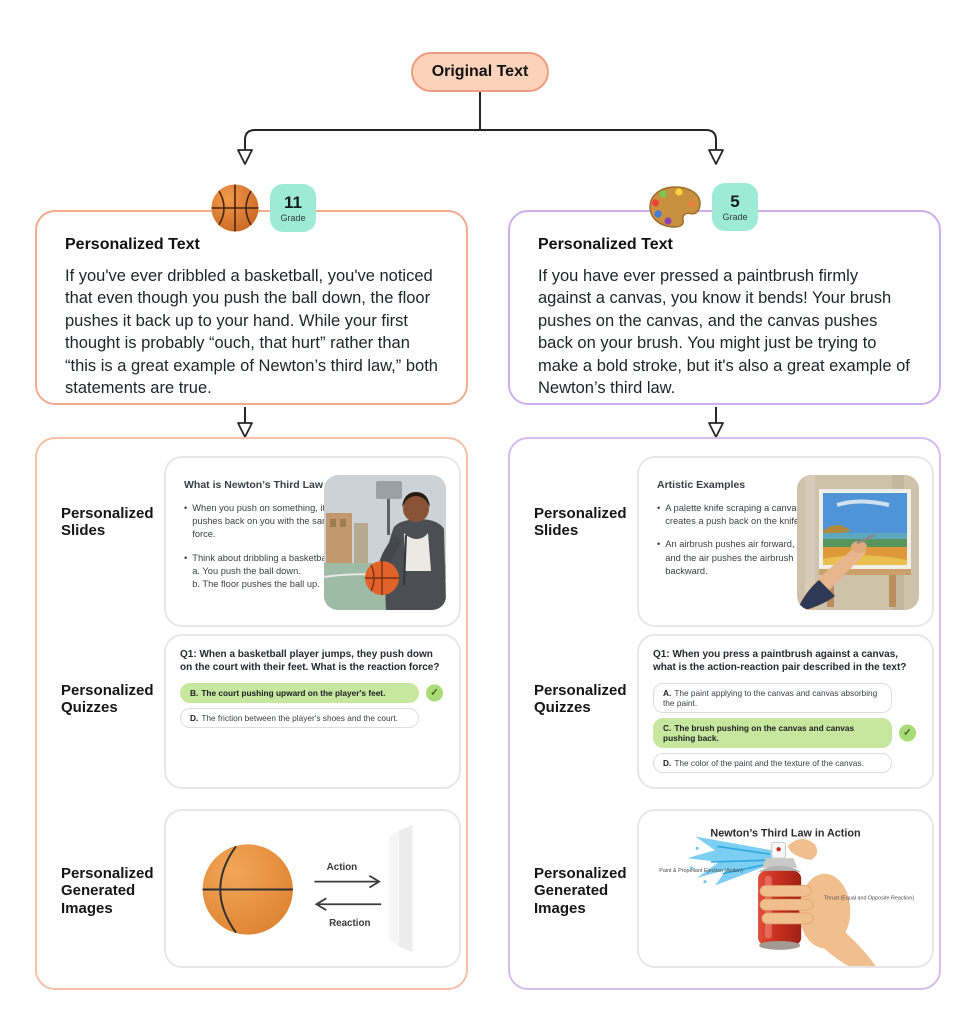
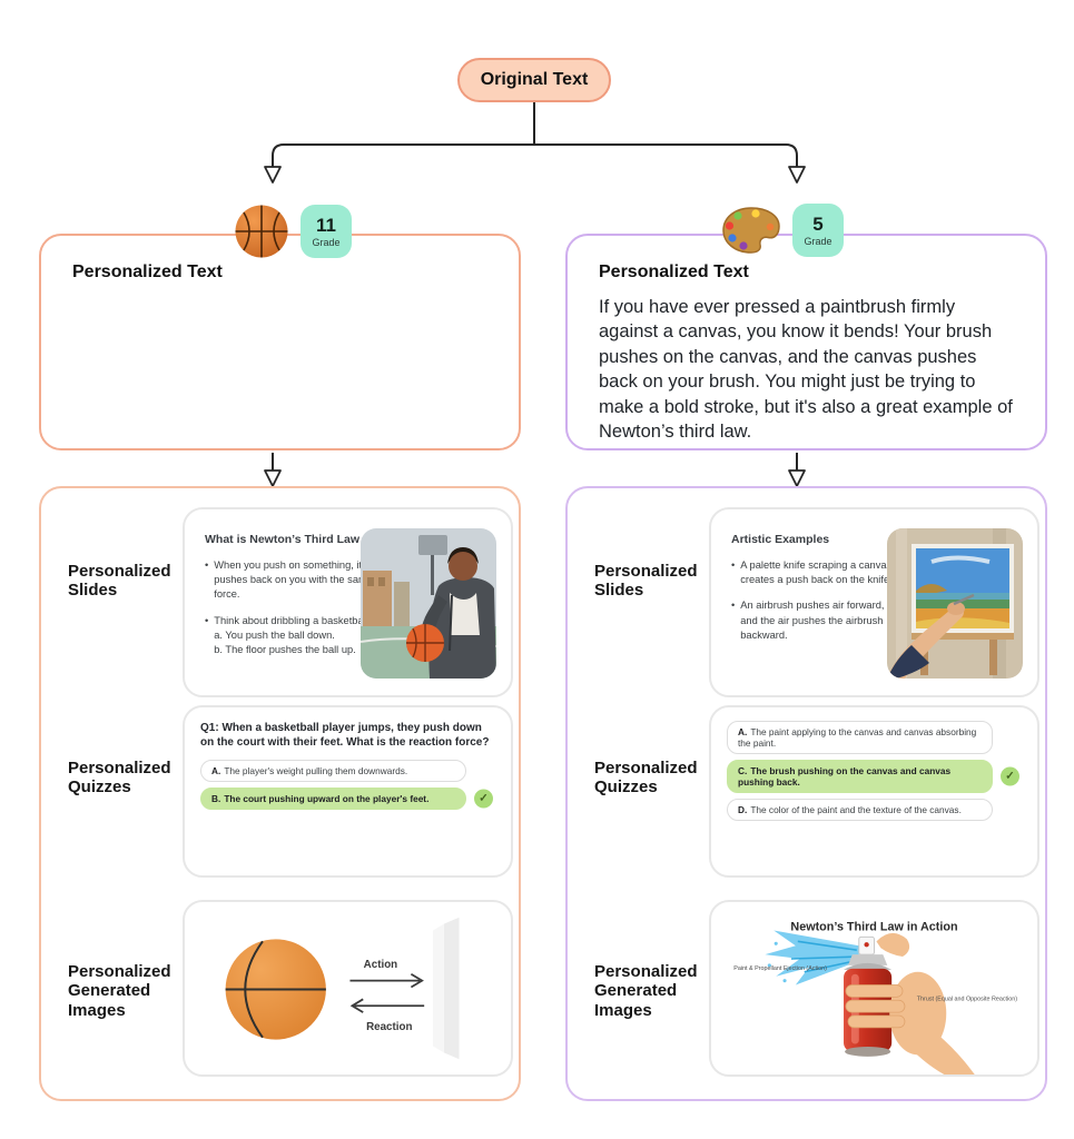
  Original Text
  11
  Grade
  Personalized Text
- If you've ever dribbled a basketball, you've noticed that even though you push the ball down, the floor pushes it back up to your hand. While your first thought is probably “ouch, that hurt” rather than “this is a great example of Newton’s third law,” both statements are true.
  Personalized Slides
  Personalized Quizzes
  Personalized Generated Images
  What is Newton’s Third Law
  •
  When you push on something, it pushes back on you with the sa force.
  •
  Think about dribbling a basketb
  a. You push the ball down.
  b. The floor pushes the ball up.
  Q1: When a basketball player jumps, they push down on the court with their feet. What is the reaction force?
+ A. The player's weight pulling them downwards.
  B. The court pushing upward on the player's feet.
  ✓
- D. The friction between the player's shoes and the court.
  Action
  Reaction
  5
  Grade
  Personalized Text
  If you have ever pressed a paintbrush firmly against a canvas, you know it bends! Your brush pushes on the canvas, and the canvas pushes back on your brush. You might just be trying to make a bold stroke, but it's also a great example of Newton’s third law.
  Personalized Slides
  Personalized Quizzes
  Personalized Generated Images
  Artistic Examples
  •
  A palette knife scraping a canva creates a push back on the knife
  •
  An airbrush pushes air forward, and the air pushes the airbrush backward.
- Q1: When you press a paintbrush against a canvas, what is the action-reaction pair described in the text?
  A. The paint applying to the canvas and canvas absorbing the paint.
  C. The brush pushing on the canvas and canvas pushing back.
  ✓
  D. The color of the paint and the texture of the canvas.
  Newton’s Third Law in Action
